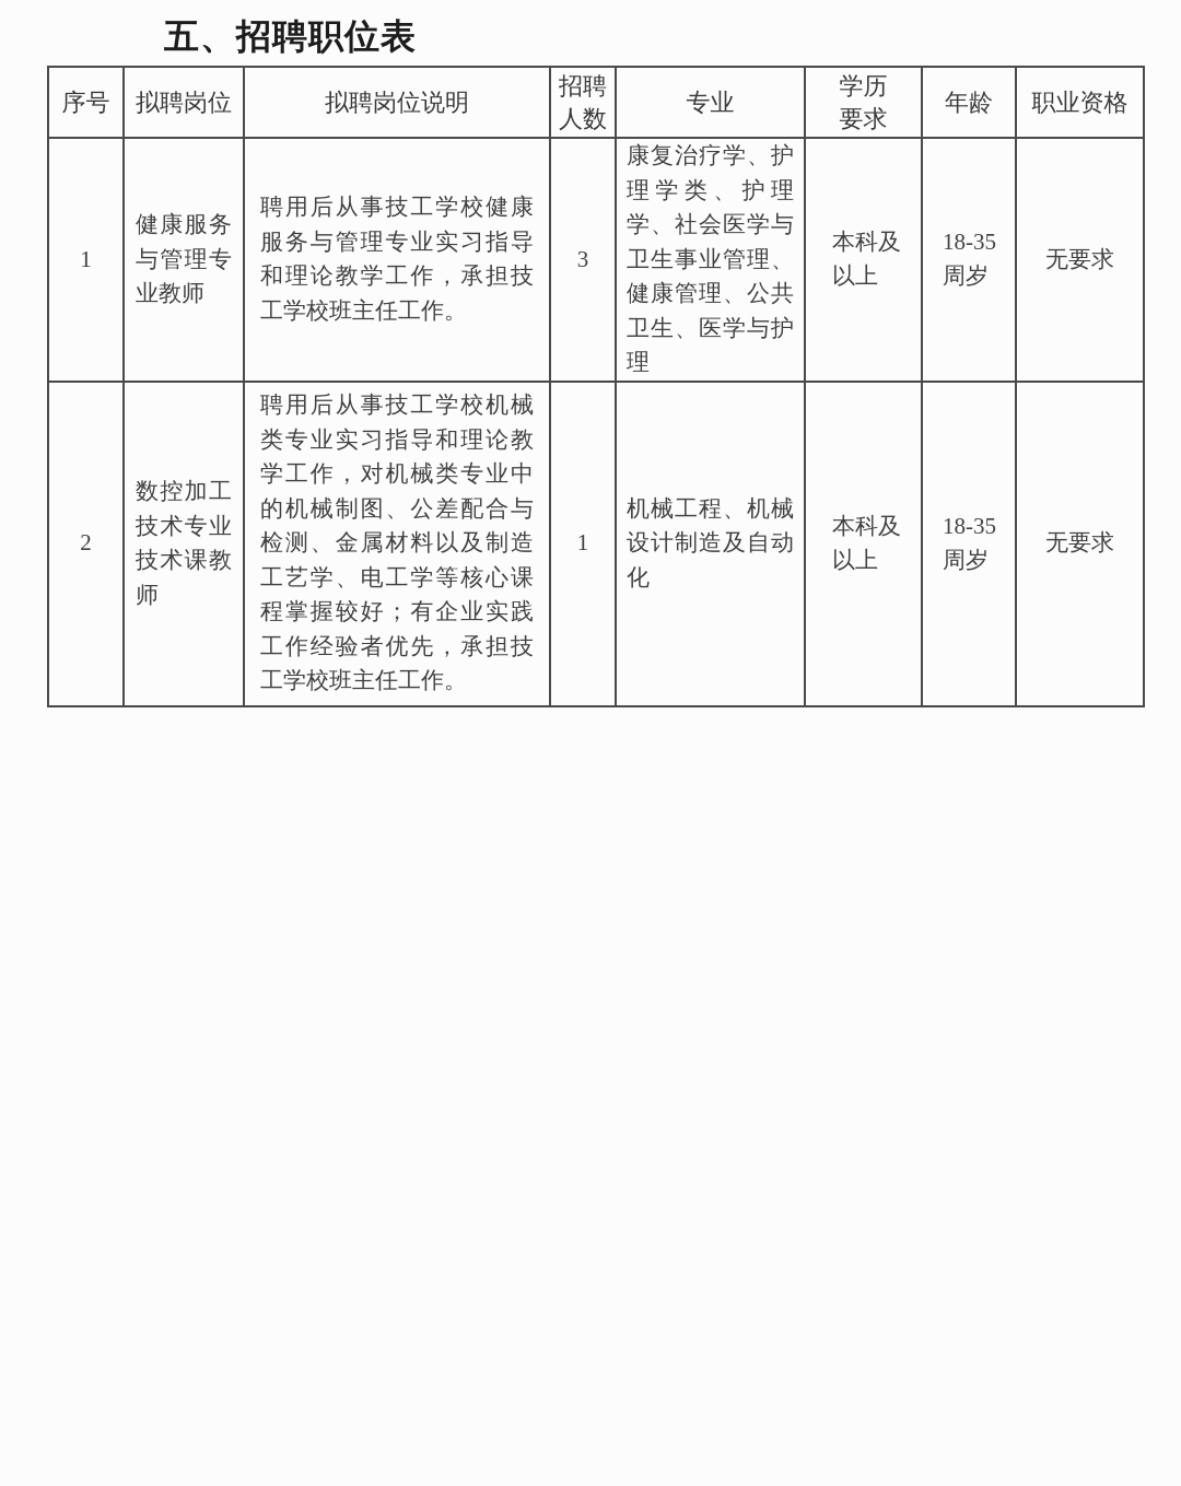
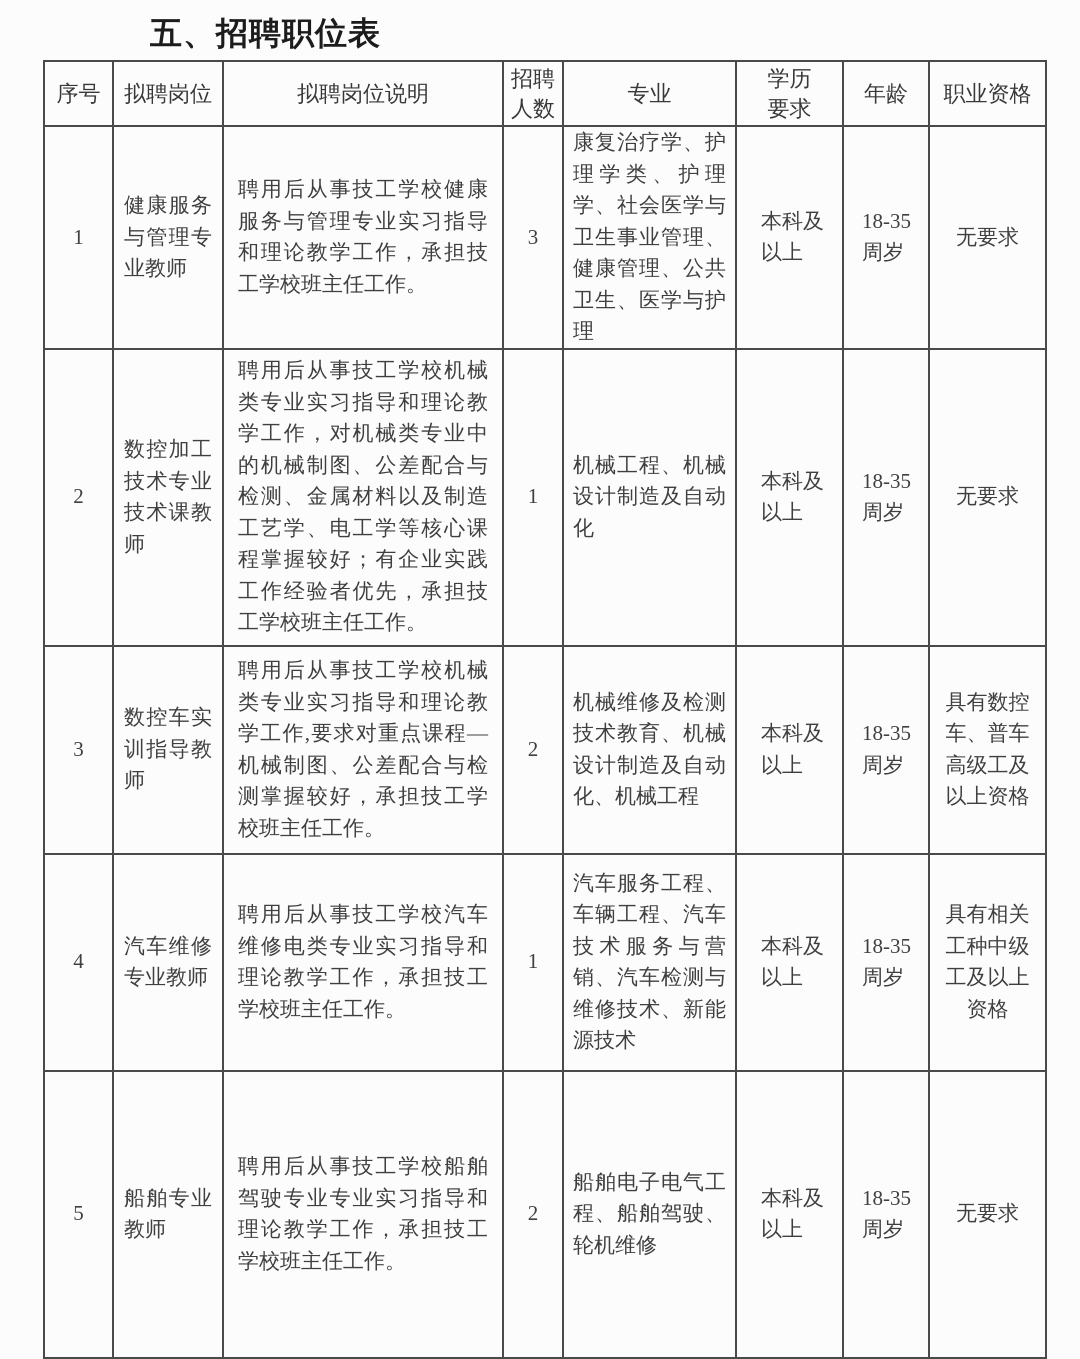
  五、招聘职位表
  序号	拟聘岗位	拟聘岗位说明	招聘 人数	专业	学历 要求	年龄	职业资格
  1	健康服务与管理专业教师	聘用后从事技工学校健康服务与管理专业实习指导和理论教学工作，承担技工学校班主任工作。	3	康复治疗学、护理学类、护理学、社会医学与卫生事业管理、健康管理、公共卫生、医学与护理	本科及以上	18-35周岁	无要求
  2	数控加工技术专业技术课教师	聘用后从事技工学校机械类专业实习指导和理论教学工作，对机械类专业中的机械制图、公差配合与检测、金属材料以及制造工艺学、电工学等核心课程掌握较好；有企业实践工作经验者优先，承担技工学校班主任工作。	1	机械工程、机械设计制造及自动化	本科及以上	18-35周岁	无要求
+ 3	数控车实训指导教师	聘用后从事技工学校机械类专业实习指导和理论教学工作,要求对重点课程—机械制图、公差配合与检测掌握较好，承担技工学校班主任工作。	2	机械维修及检测技术教育、机械设计制造及自动化、机械工程	本科及以上	18-35周岁	具有数控车、普车高级工及以上资格
+ 4	汽车维修专业教师	聘用后从事技工学校汽车维修电类专业实习指导和理论教学工作，承担技工学校班主任工作。	1	汽车服务工程、车辆工程、汽车技术服务与营销、汽车检测与维修技术、新能源技术	本科及以上	18-35周岁	具有相关工种中级工及以上资格
+ 5	船舶专业教师	聘用后从事技工学校船舶驾驶专业专业实习指导和理论教学工作，承担技工学校班主任工作。	2	船舶电子电气工程、船舶驾驶、轮机维修	本科及以上	18-35周岁	无要求
